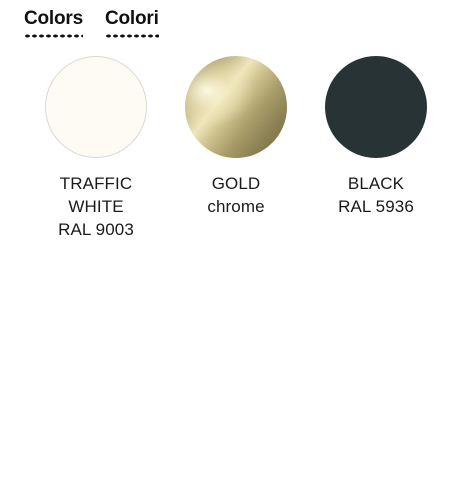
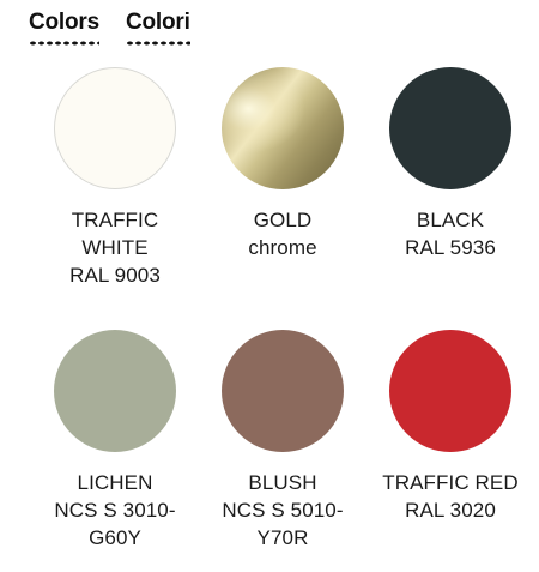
  Colors
  Colori
  TRAFFIC
  WHITE
  RAL 9003
  GOLD
  chrome
  BLACK
  RAL 5936
+ LICHEN
+ NCS S 3010-
+ G60Y
+ BLUSH
+ NCS S 5010-
+ Y70R
+ TRAFFIC RED
+ RAL 3020
